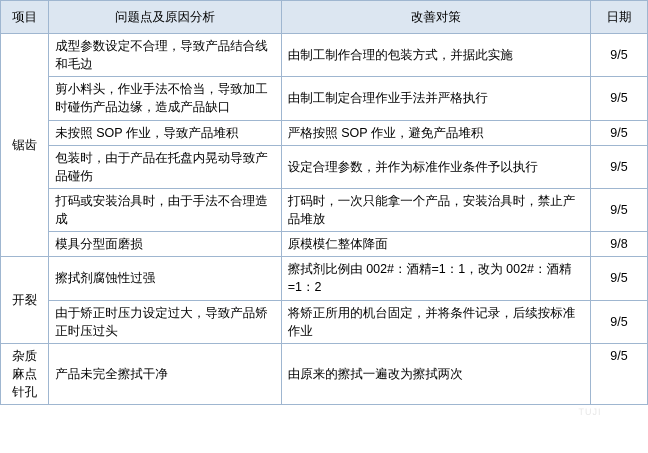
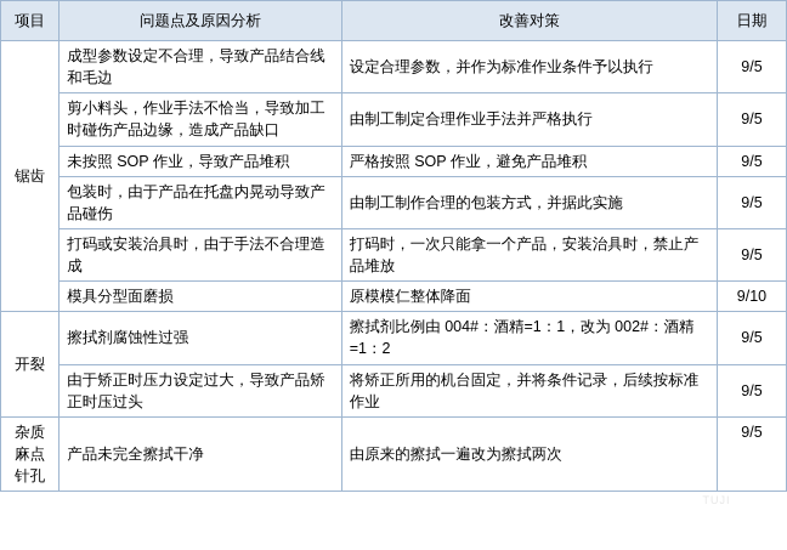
  项目	问题点及原因分析	改善对策	日期
- 锯齿	成型参数设定不合理，导致产品结合线和毛边	由制工制作合理的包装方式，并据此实施	9/5
+ 锯齿	成型参数设定不合理，导致产品结合线和毛边	设定合理参数，并作为标准作业条件予以执行	9/5
  剪小料头，作业手法不恰当，导致加工时碰伤产品边缘，造成产品缺口	由制工制定合理作业手法并严格执行	9/5
  未按照 SOP 作业，导致产品堆积	严格按照 SOP 作业，避免产品堆积	9/5
- 包装时，由于产品在托盘内晃动导致产品碰伤	设定合理参数，并作为标准作业条件予以执行	9/5
+ 包装时，由于产品在托盘内晃动导致产品碰伤	由制工制作合理的包装方式，并据此实施	9/5
  打码或安装治具时，由于手法不合理造成	打码时，一次只能拿一个产品，安装治具时，禁止产品堆放	9/5
- 模具分型面磨损	原模模仁整体降面	9/8
+ 模具分型面磨损	原模模仁整体降面	9/10
- 开裂	擦拭剂腐蚀性过强	擦拭剂比例由 002#：酒精=1：1，改为 002#：酒精=1：2	9/5
+ 开裂	擦拭剂腐蚀性过强	擦拭剂比例由 004#：酒精=1：1，改为 002#：酒精=1：2	9/5
  由于矫正时压力设定过大，导致产品矫正时压过头	将矫正所用的机台固定，并将条件记录，后续按标准作业	9/5
  杂质 麻点 针孔	产品未完全擦拭干净	由原来的擦拭一遍改为擦拭两次	9/5
